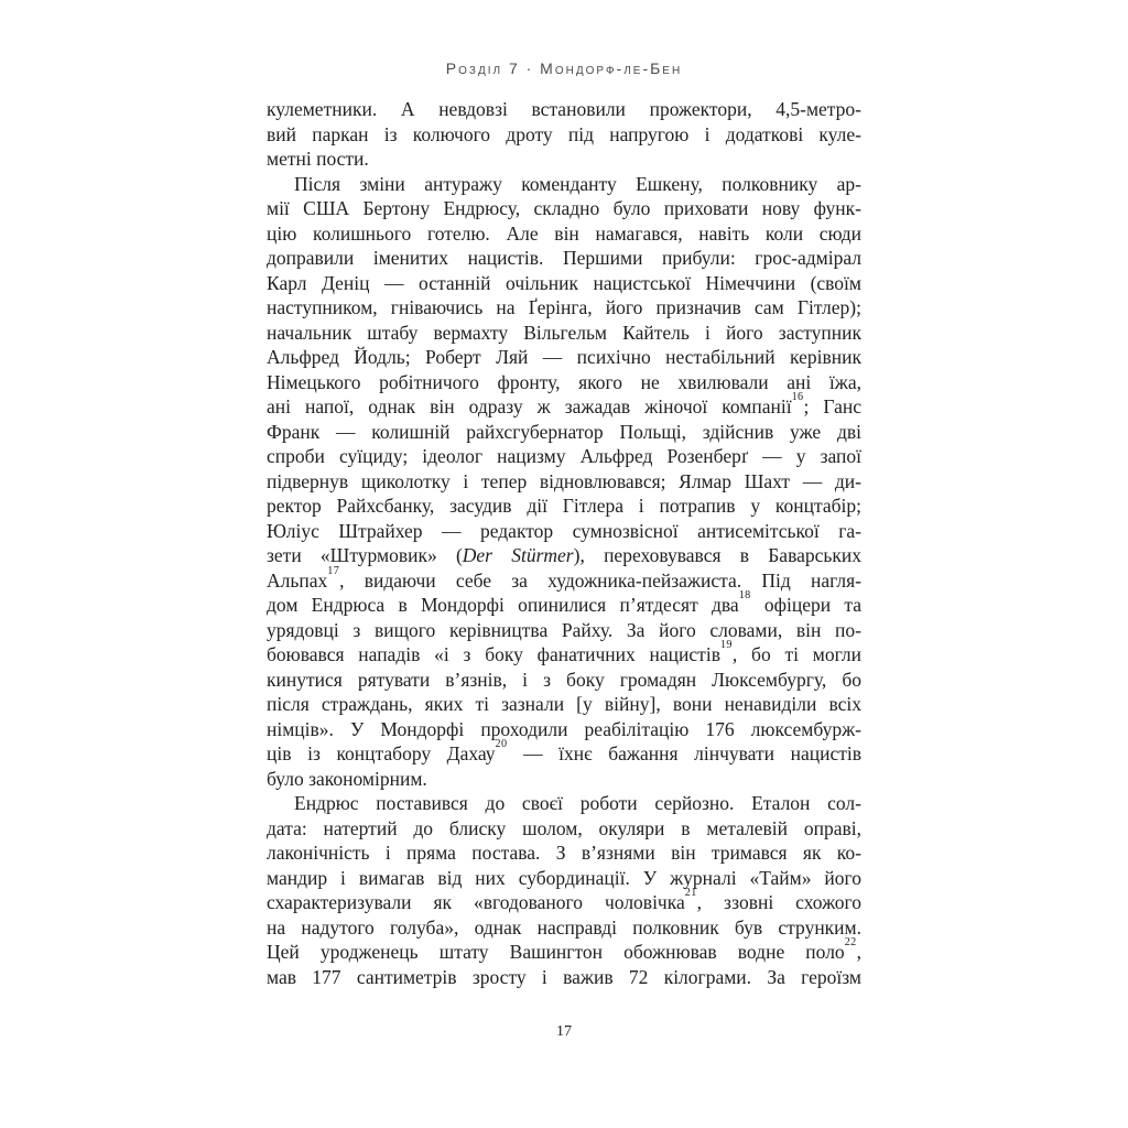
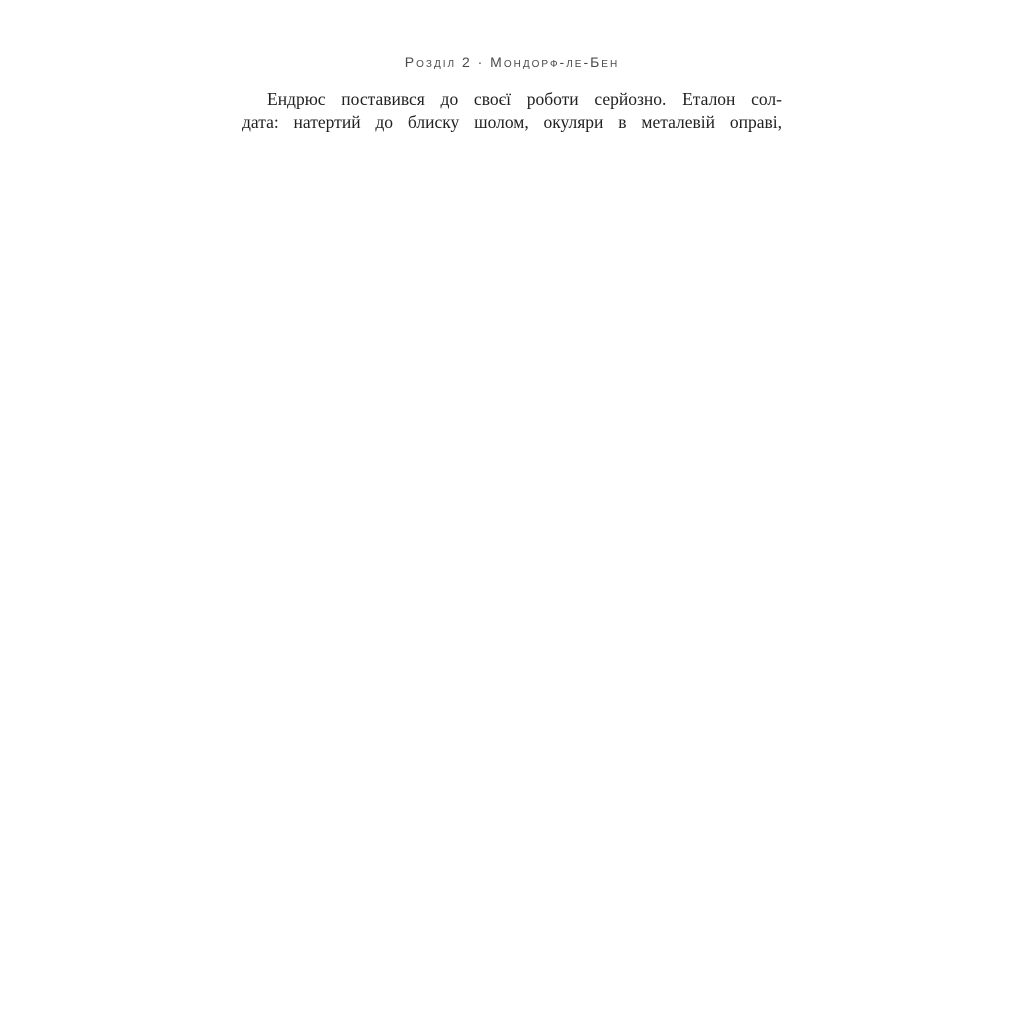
- Розділ 7 · Мондорф-ле-Бен
+ Розділ 2 · Мондорф-ле-Бен
- кулеметники. А невдовзі встановили прожектори, 4,5-метро-
- вий паркан із колючого дроту під напругою і додаткові куле-
- метні пости.
- Після зміни антуражу коменданту Ешкену, полковнику ар-
- мії США Бертону Ендрюсу, складно було приховати нову функ-
- цію колишнього готелю. Але він намагався, навіть коли сюди
- доправили іменитих нацистів. Першими прибули: грос-адмірал
- Карл Деніц — останній очільник нацистської Німеччини (своїм
- наступником, гніваючись на Ґерінга, його призначив сам Гітлер);
- начальник штабу вермахту Вільгельм Кайтель і його заступник
- Альфред Йодль; Роберт Ляй — психічно нестабільний керівник
- Німецького робітничого фронту, якого не хвилювали ані їжа,
- ані напої, однак він одразу ж зажадав жіночої компанії16; Ганс
- Франк — колишній райхсгубернатор Польщі, здійснив уже дві
- спроби суїциду; ідеолог нацизму Альфред Розенберґ — у запої
- підвернув щиколотку і тепер відновлювався; Ялмар Шахт — ди-
- ректор Райхсбанку, засудив дії Гітлера і потрапив у концтабір;
- Юліус Штрайхер — редактор сумнозвісної антисемітської га-
- зети «Штурмовик» (Der Stürmer), переховувався в Баварських
- Альпах17, видаючи себе за художника-пейзажиста. Під нагля-
- дом Ендрюса в Мондорфі опинилися п’ятдесят два18 офіцери та
- урядовці з вищого керівництва Райху. За його словами, він по-
- боювався нападів «і з боку фанатичних нацистів19, бо ті могли
- кинутися рятувати в’язнів, і з боку громадян Люксембургу, бо
- після страждань, яких ті зазнали [у війну], вони ненавиділи всіх
- німців». У Мондорфі проходили реабілітацію 176 люксембурж-
- ців із концтабору Дахау20 — їхнє бажання лінчувати нацистів
- було закономірним.
  Ендрюс поставився до своєї роботи серйозно. Еталон сол-
  дата: натертий до блиску шолом, окуляри в металевій оправі,
- лаконічність і пряма постава. З в’язнями він тримався як ко-
- мандир і вимагав від них субординації. У журналі «Тайм» його
- схарактеризували як «вгодованого чоловічка21, ззовні схожого
- на надутого голуба», однак насправді полковник був струнким.
- Цей уродженець штату Вашингтон обожнював водне поло22,
- мав 177 сантиметрів зросту і важив 72 кілограми. За героїзм
- 17
